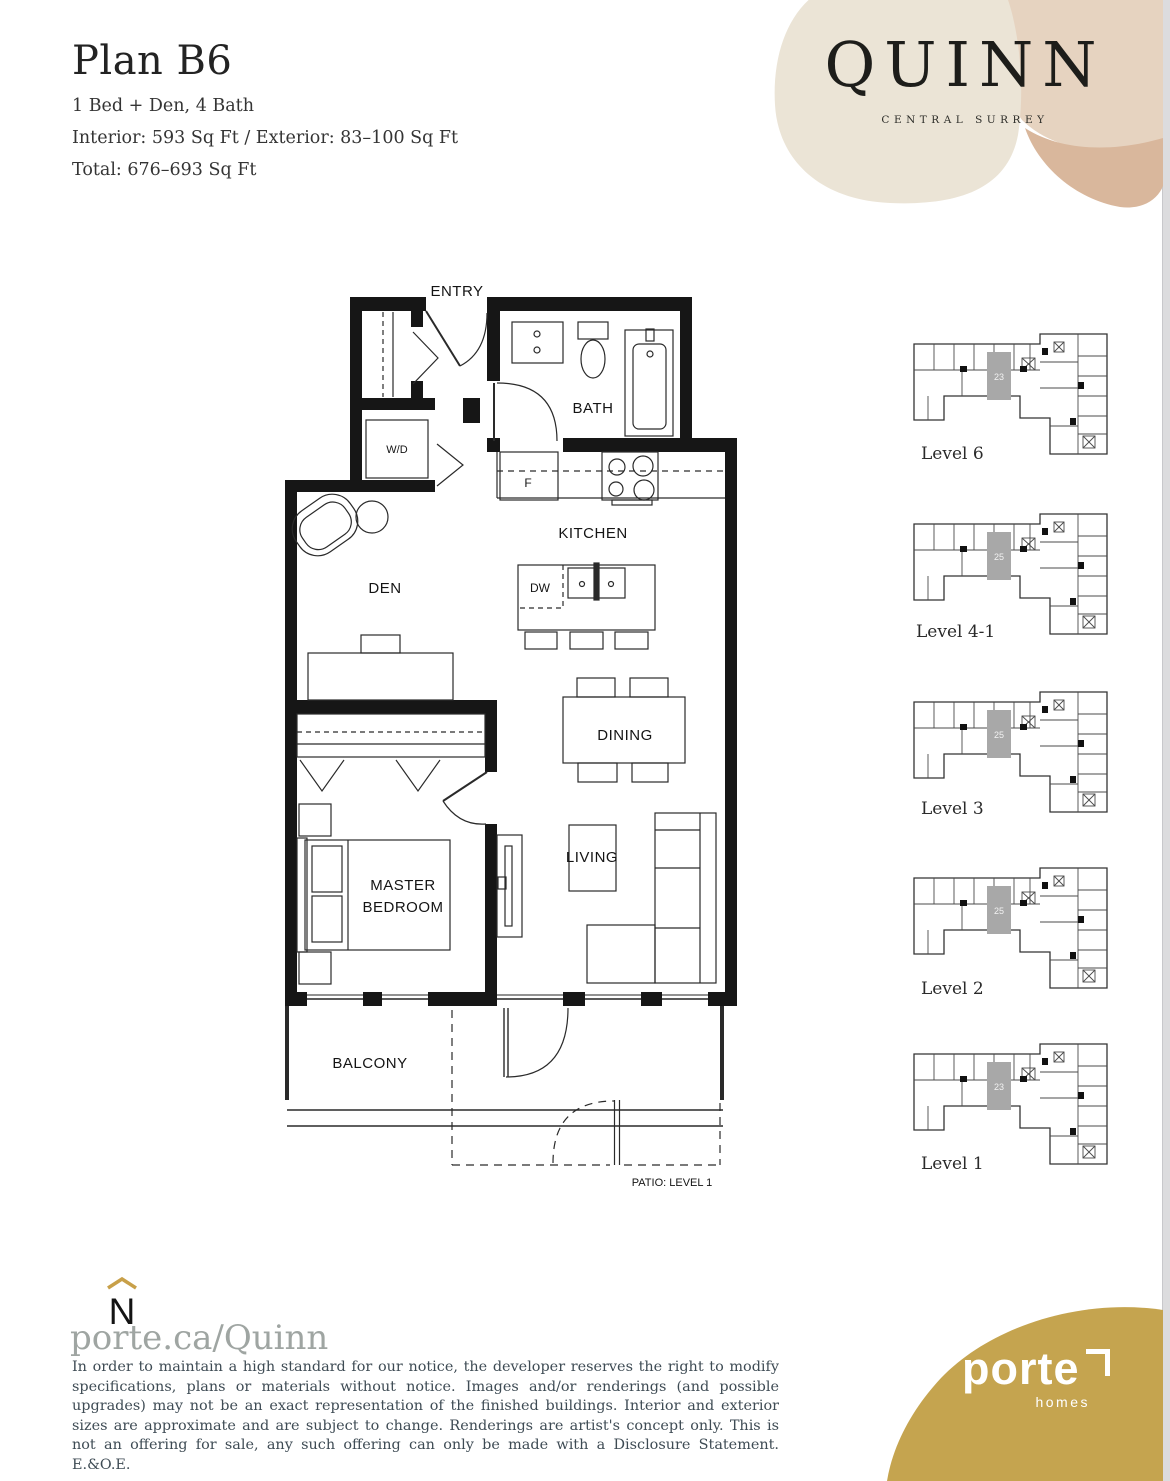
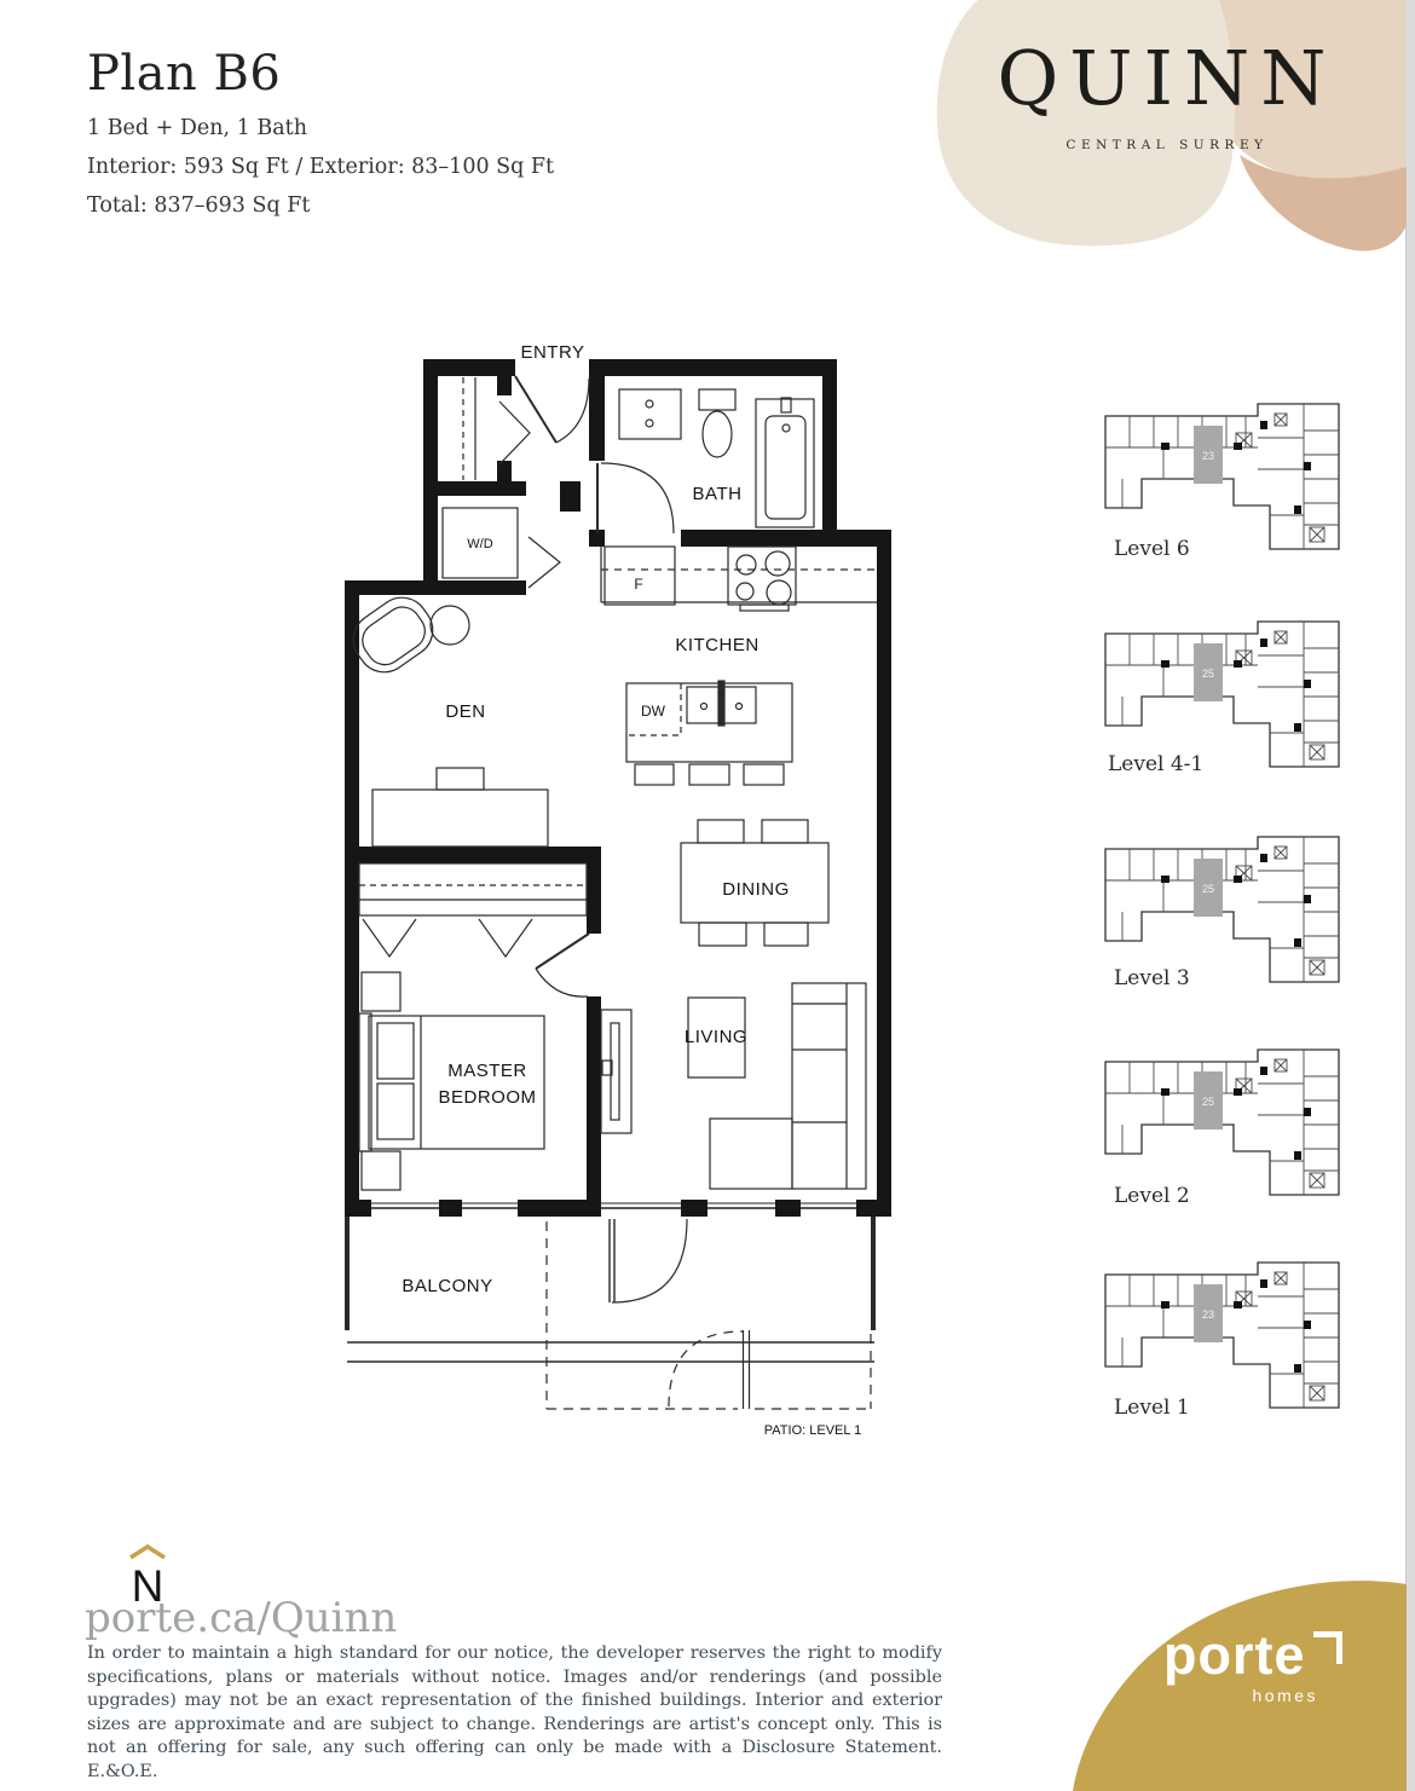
  Plan B6
- 1 Bed + Den, 4 Bath
+ 1 Bed + Den, 1 Bath
  Interior: 593 Sq Ft / Exterior: 83–100 Sq Ft
- Total: 676–693 Sq Ft
+ Total: 837–693 Sq Ft
  QUINN
  CENTRAL SURREY
  ENTRY
  BATH
  W/D
  F
  KITCHEN
  DEN
  DW
  DINING
  LIVING
  MASTER
  BEDROOM
  BALCONY
  PATIO: LEVEL 1
  23
  Level 6
  25
  Level 4-1
  25
  Level 3
  25
  Level 2
  23
  Level 1
  N
  porte.ca/Quinn
  In order to maintain a high standard for our notice, the developer reserves the right to modify specifications, plans or materials without notice. Images and/or renderings (and possible upgrades) may not be an exact representation of the finished buildings. Interior and exterior sizes are approximate and are subject to change. Renderings are artist's concept only. This is not an offering for sale, any such offering can only be made with a Disclosure Statement. E.&O.E.
  porte
  homes
